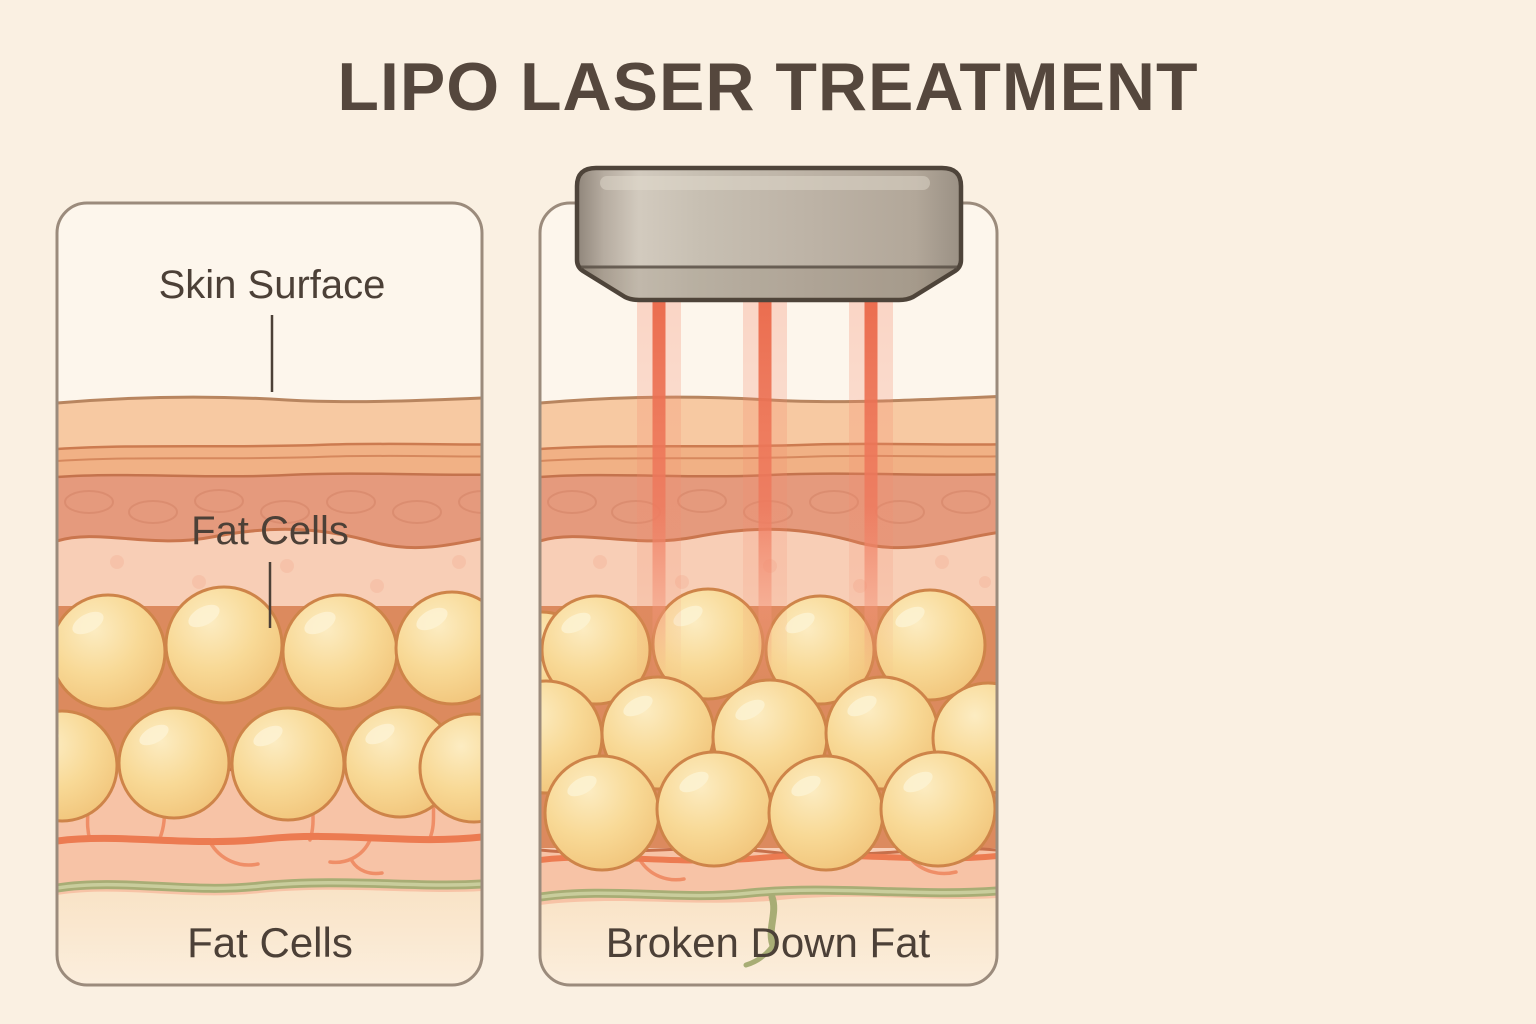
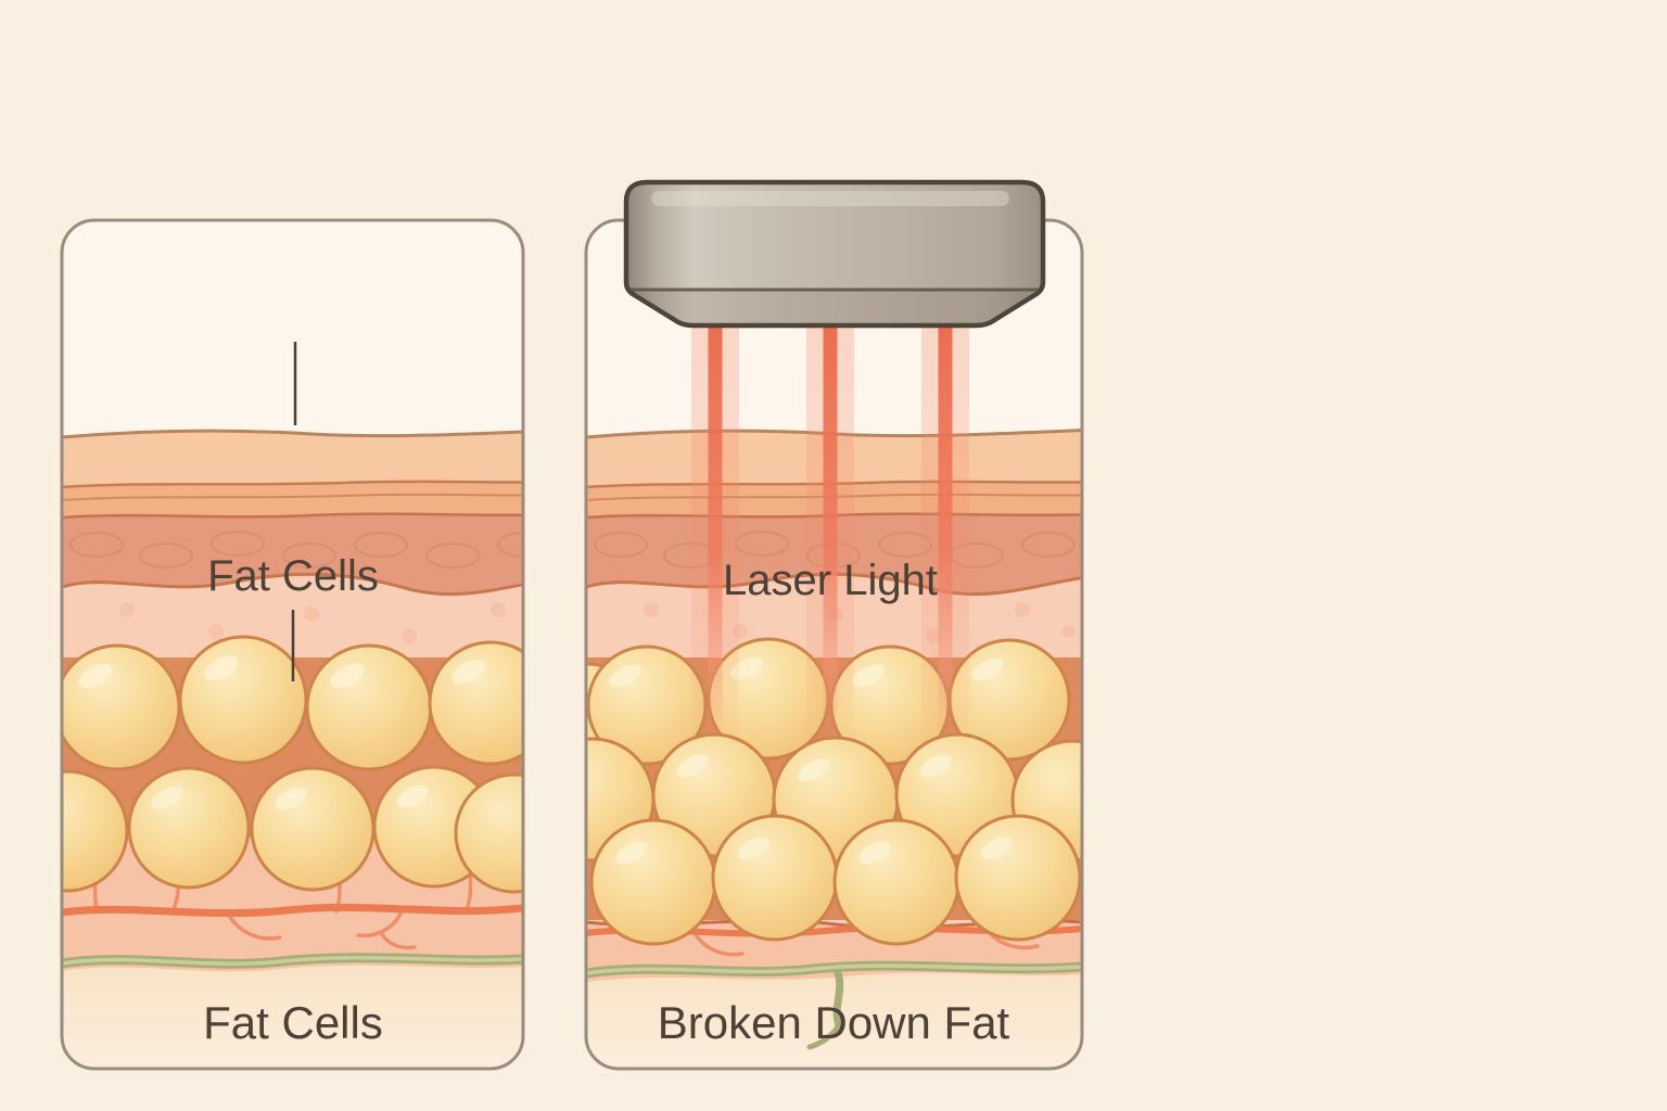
- LIPO LASER TREATMENT
- Skin Surface
  Fat Cells
  Fat Cells
+ Laser Light
  Broken Down Fat
